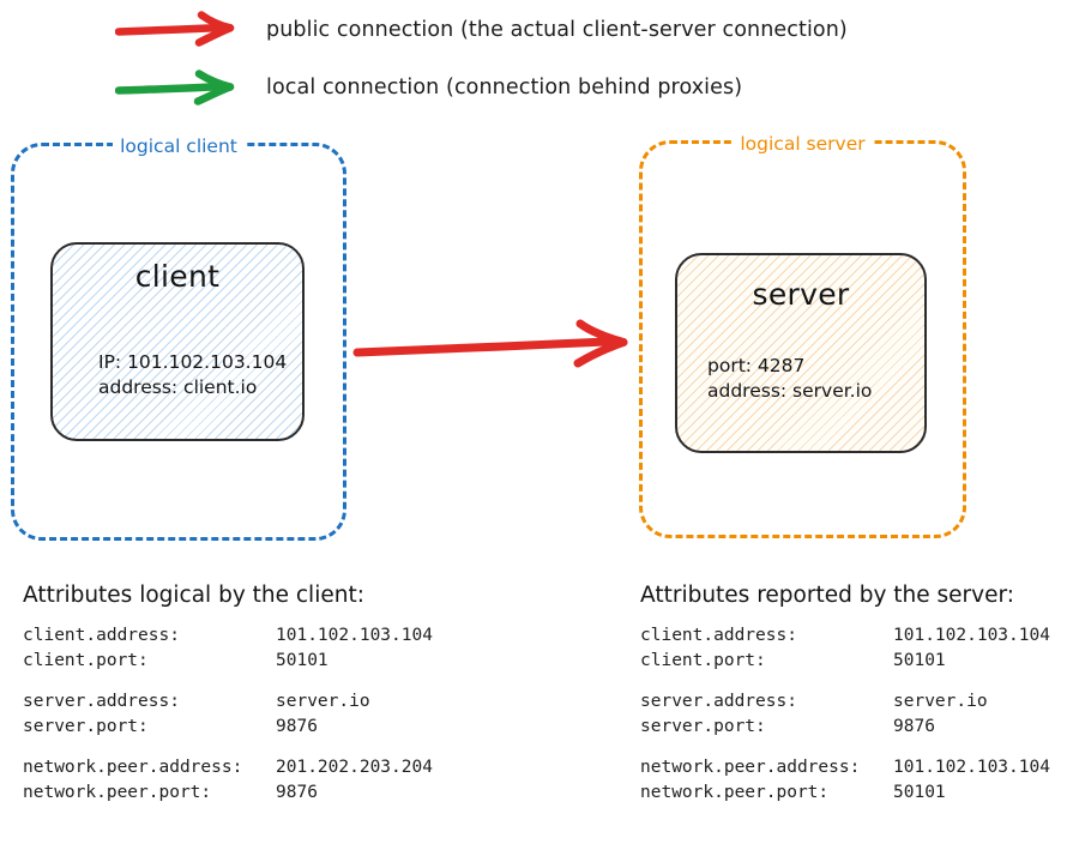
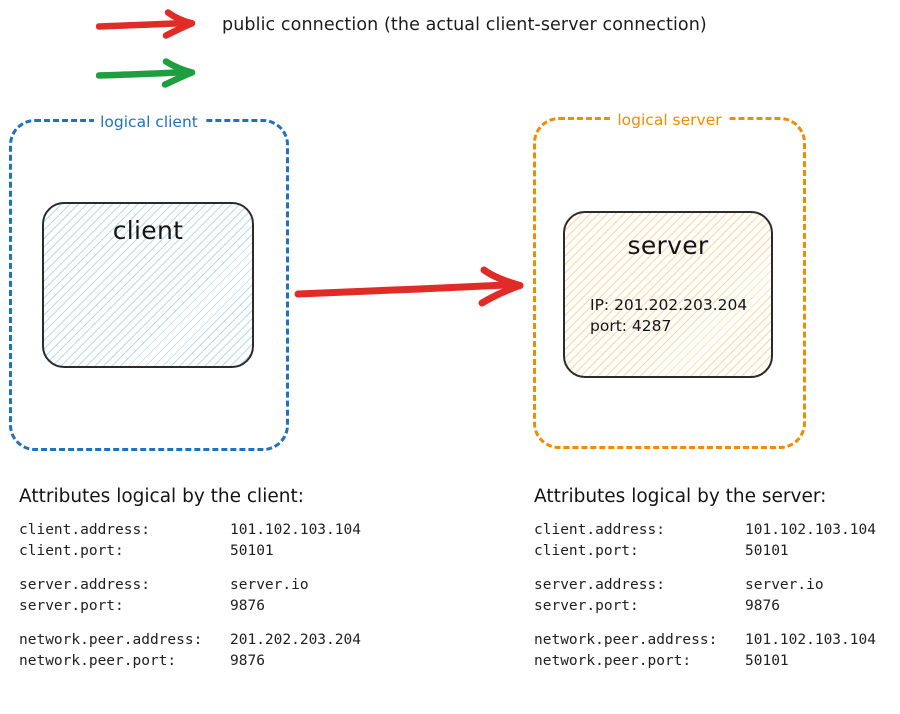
  public connection (the actual client-server connection)
- local connection (connection behind proxies)
  logical client
  client
- IP: 101.102.103.104
- address: client.io
  logical server
  server
+ IP: 201.202.203.204
  port: 4287
- address: server.io
  Attributes logical by the client:
  client.address:
  101.102.103.104
  client.port:
  50101
  server.address:
  server.io
  server.port:
  9876
  network.peer.address:
  201.202.203.204
  network.peer.port:
  9876
- Attributes reported by the server:
+ Attributes logical by the server:
  client.address:
  101.102.103.104
  client.port:
  50101
  server.address:
  server.io
  server.port:
  9876
  network.peer.address:
  101.102.103.104
  network.peer.port:
  50101
